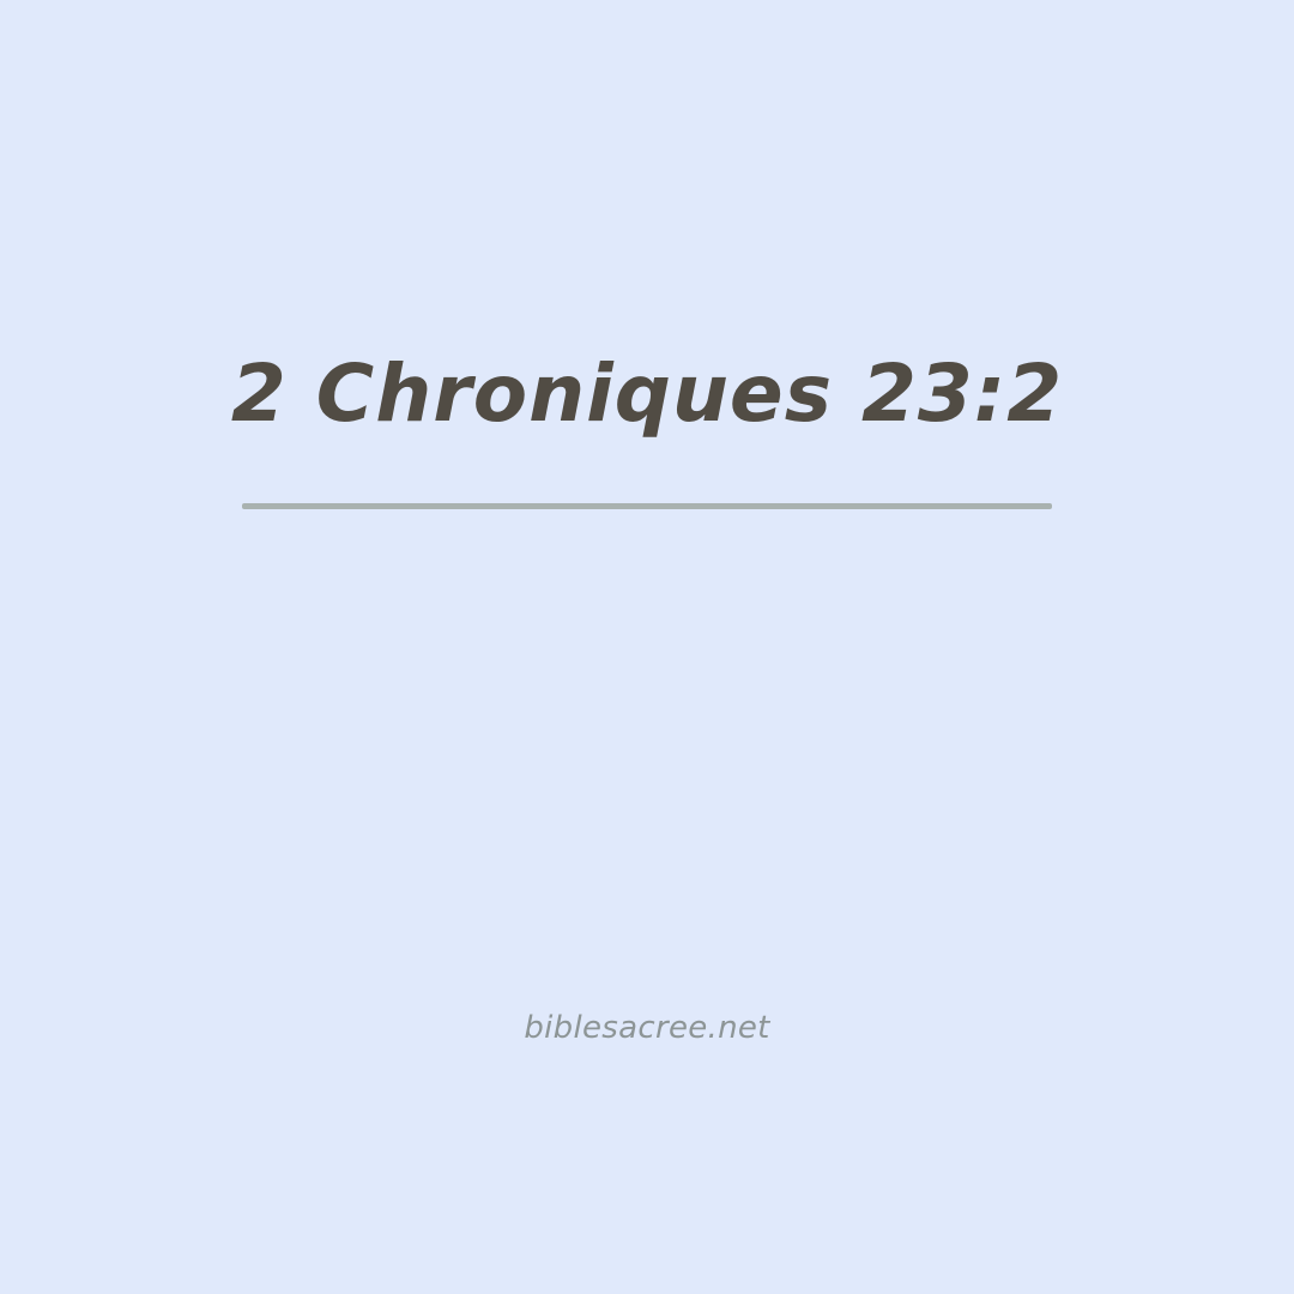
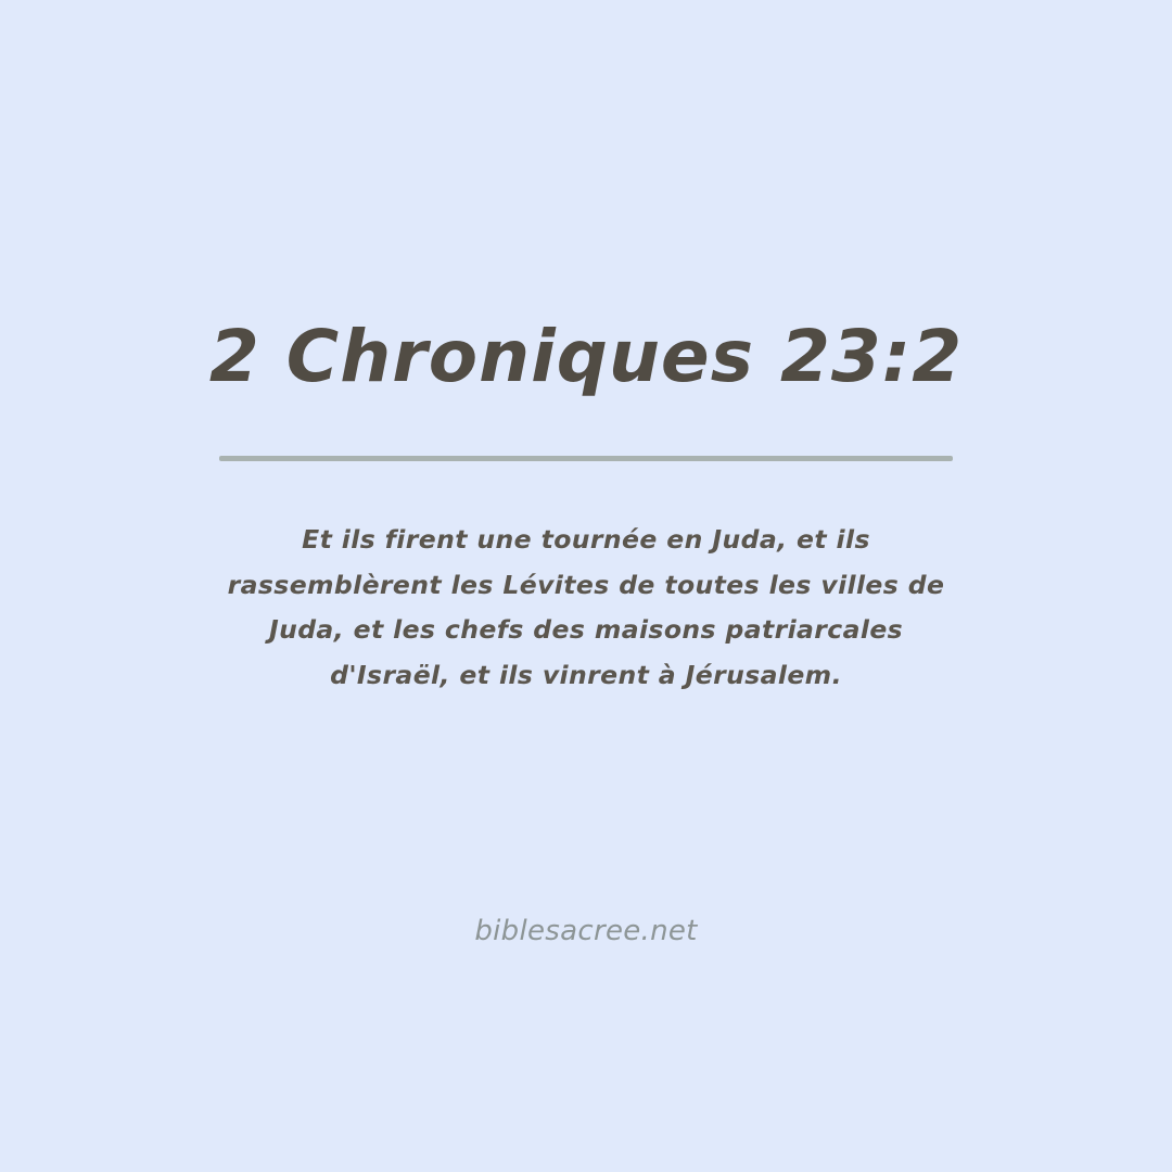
  2 Chroniques 23:2
+ Et ils firent une tournée en Juda, et ils rassemblèrent les Lévites de toutes les villes de Juda, et les chefs des maisons patriarcales d'Israël, et ils vinrent à Jérusalem.
  biblesacree.net
